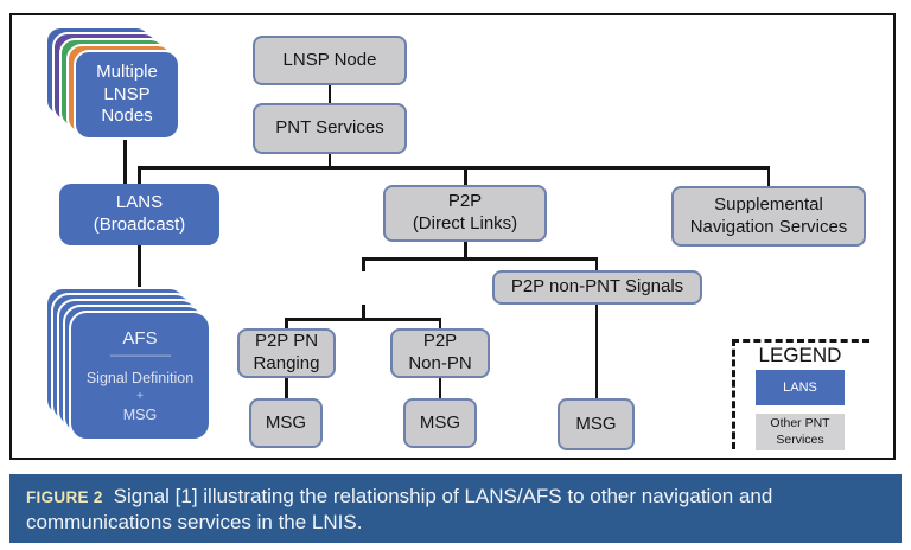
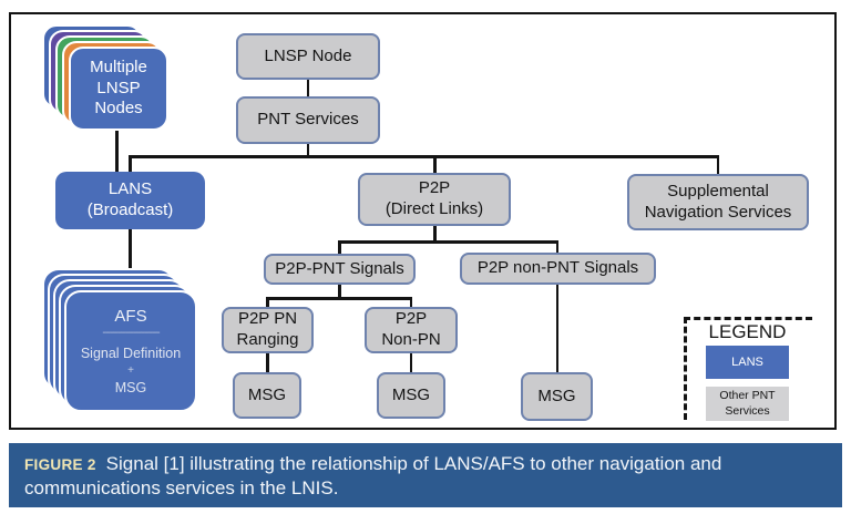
  Multiple
  LNSP
  Nodes
  LNSP Node
  PNT Services
  LANS
  (Broadcast)
  P2P
  (Direct Links)
  Supplemental
  Navigation Services
  AFS
  ----------------------
  Signal Definition
  +
  MSG
+ P2P-PNT Signals
  P2P non-PNT Signals
  P2P PN
  Ranging
  P2P
  Non-PN
  MSG
  MSG
  MSG
  LEGEND
  LANS
  Other PNT
  Services
  FIGURE 2 Signal [1] illustrating the relationship of LANS/AFS to other navigation and communications services in the LNIS.
